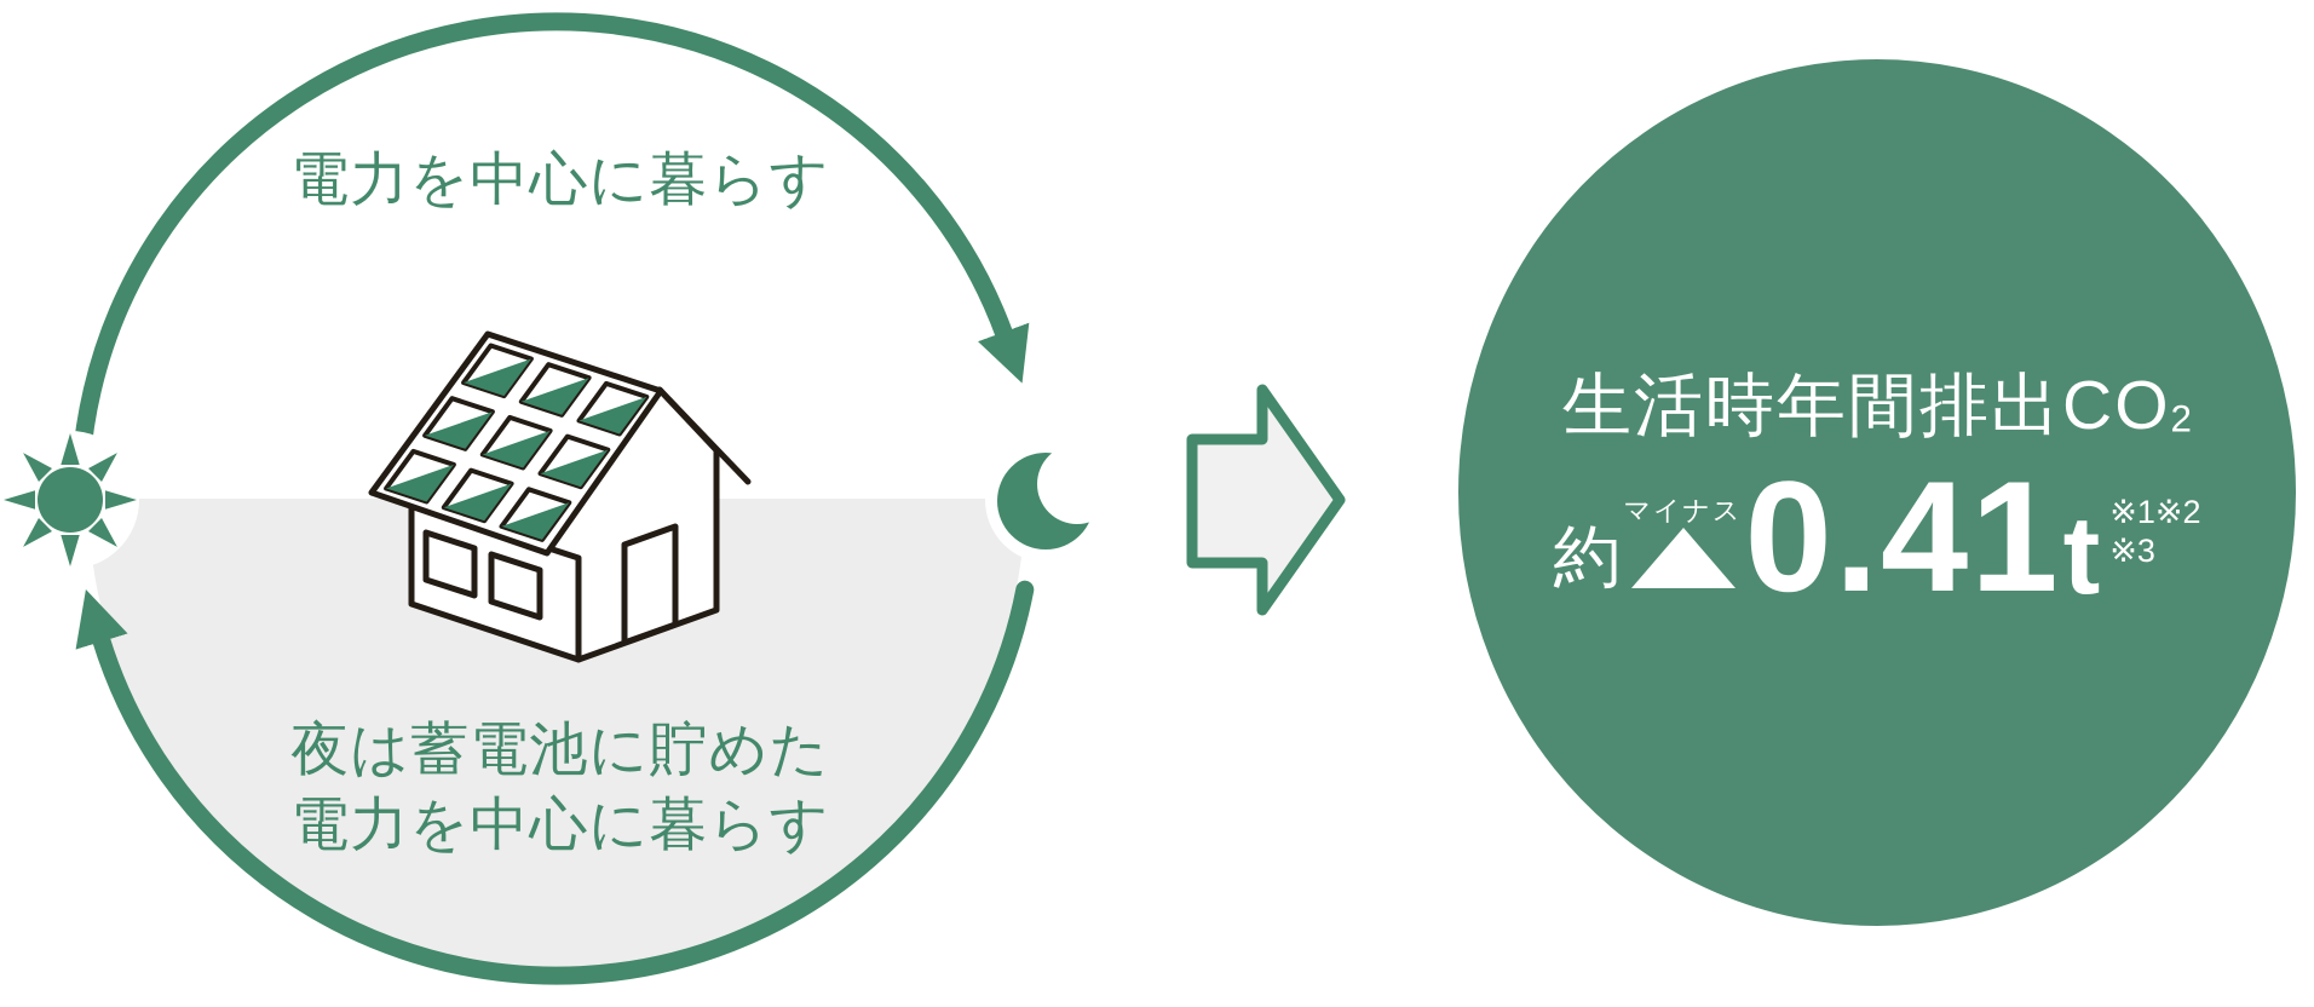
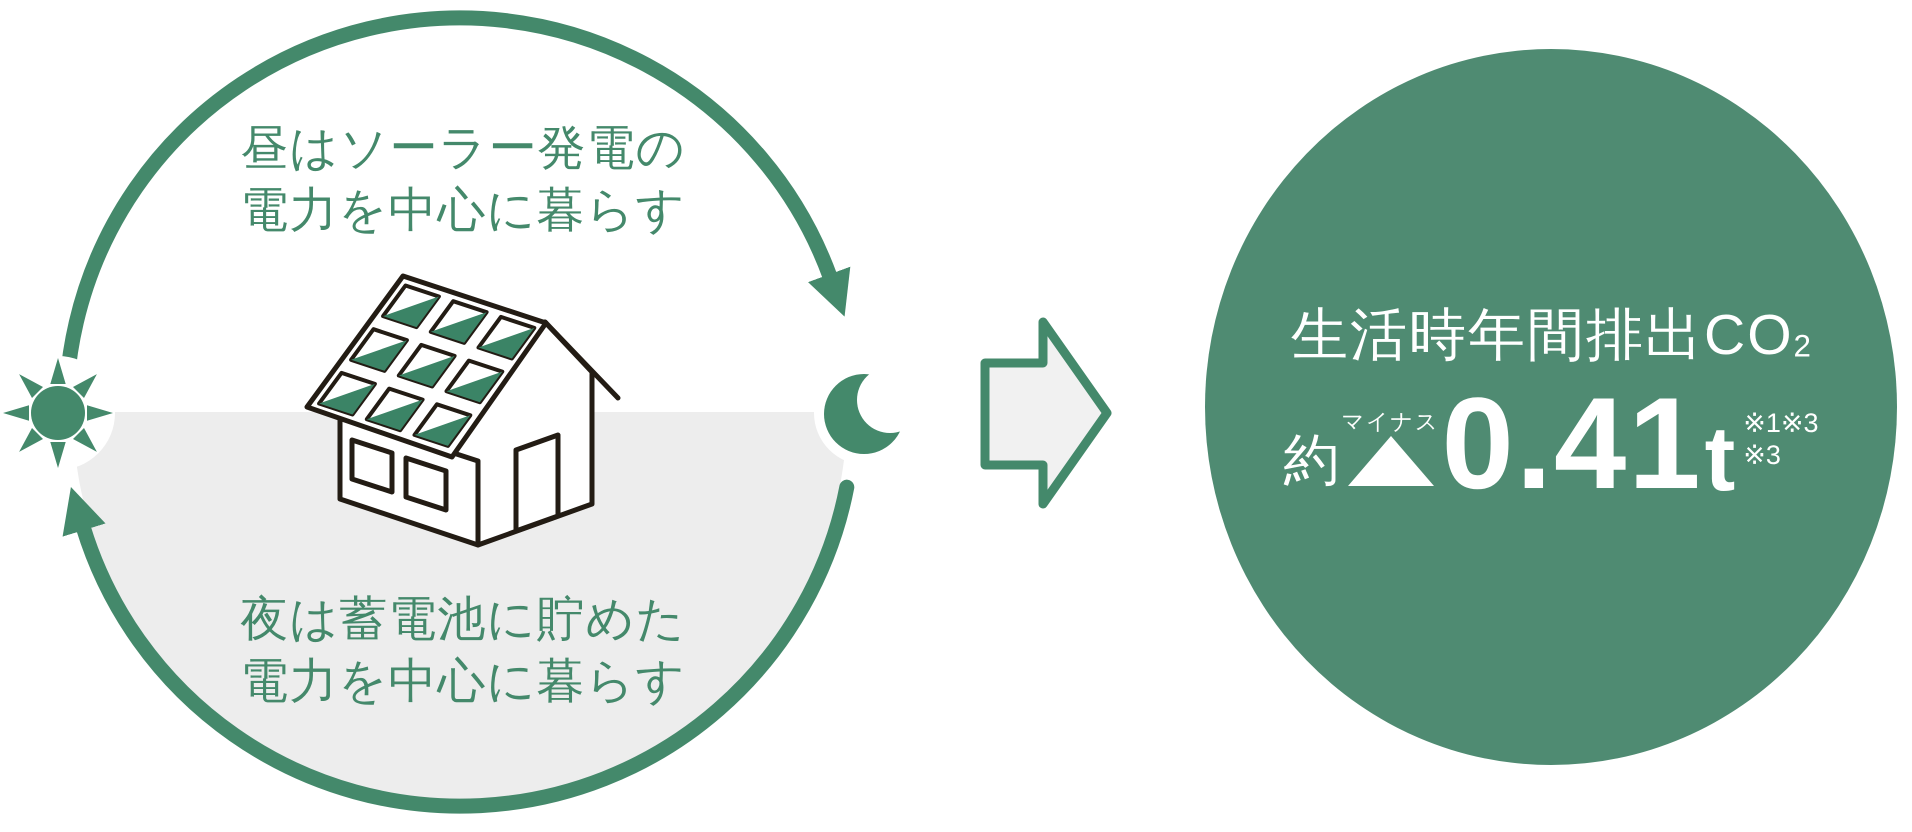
+ 昼はソーラー発電の
  電力を中心に暮らす
  夜は蓄電池に貯めた
  電力を中心に暮らす
  生活時年間排出CO2
  約
  マイナス
  0.41
  t
- ※1※2
+ ※1※3
  ※3
